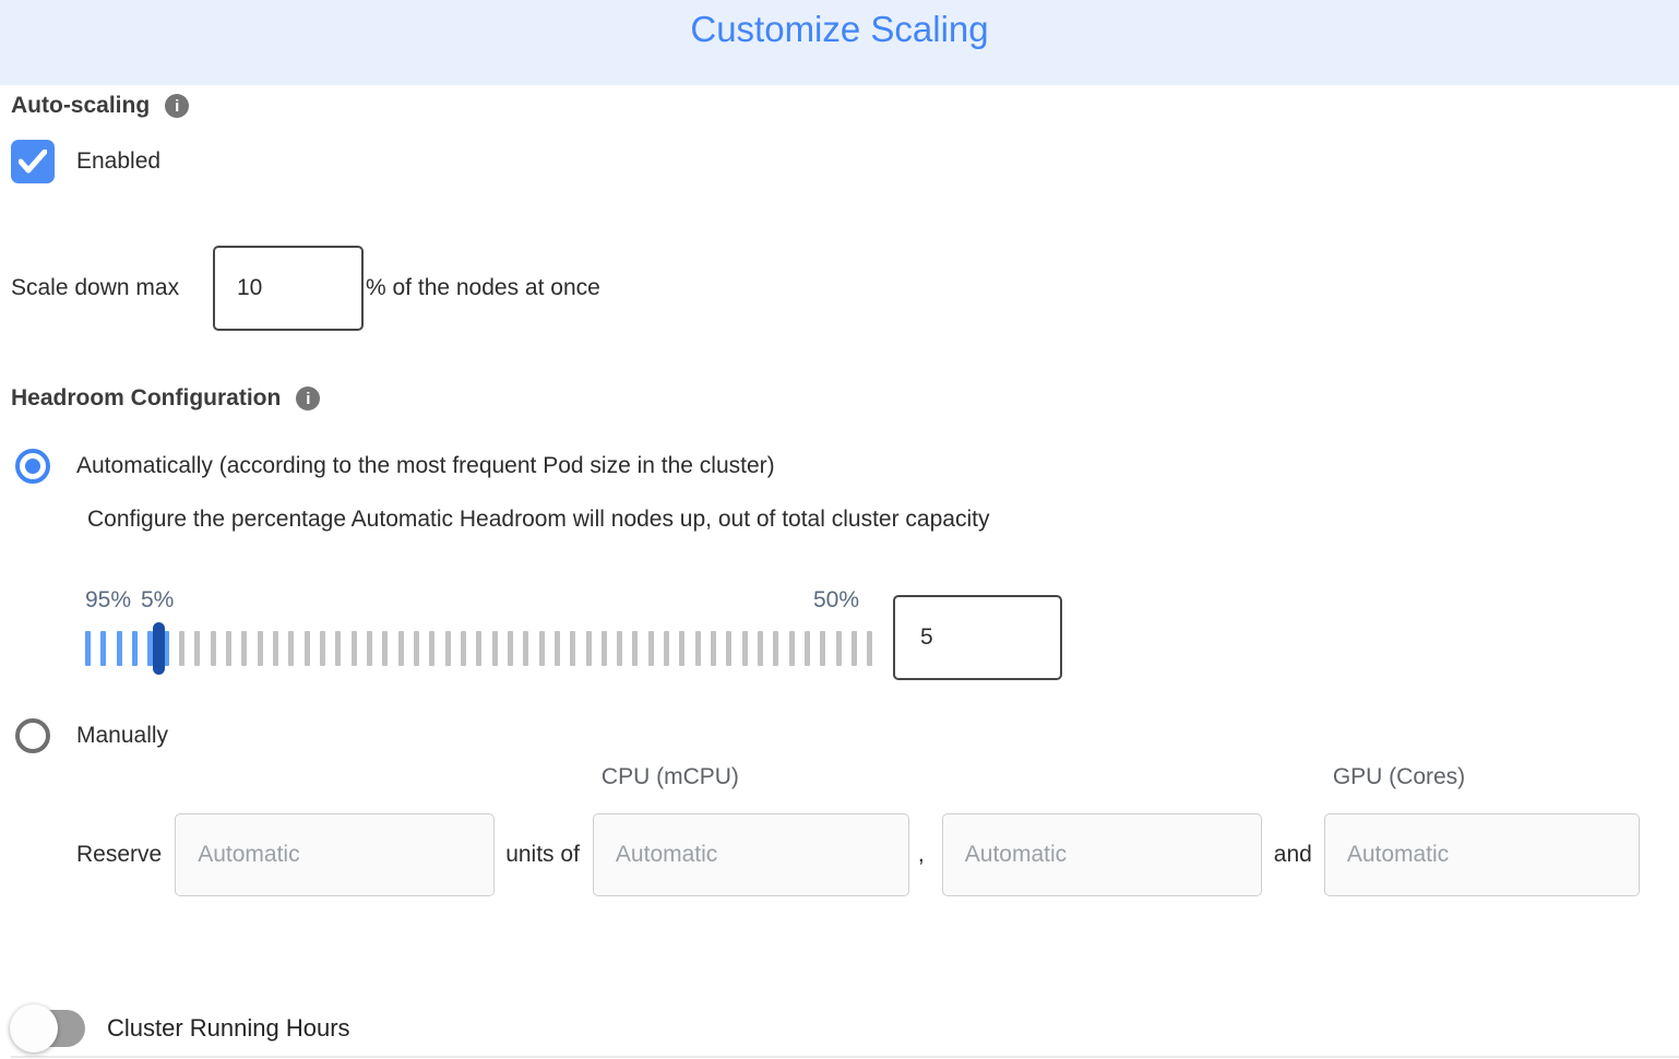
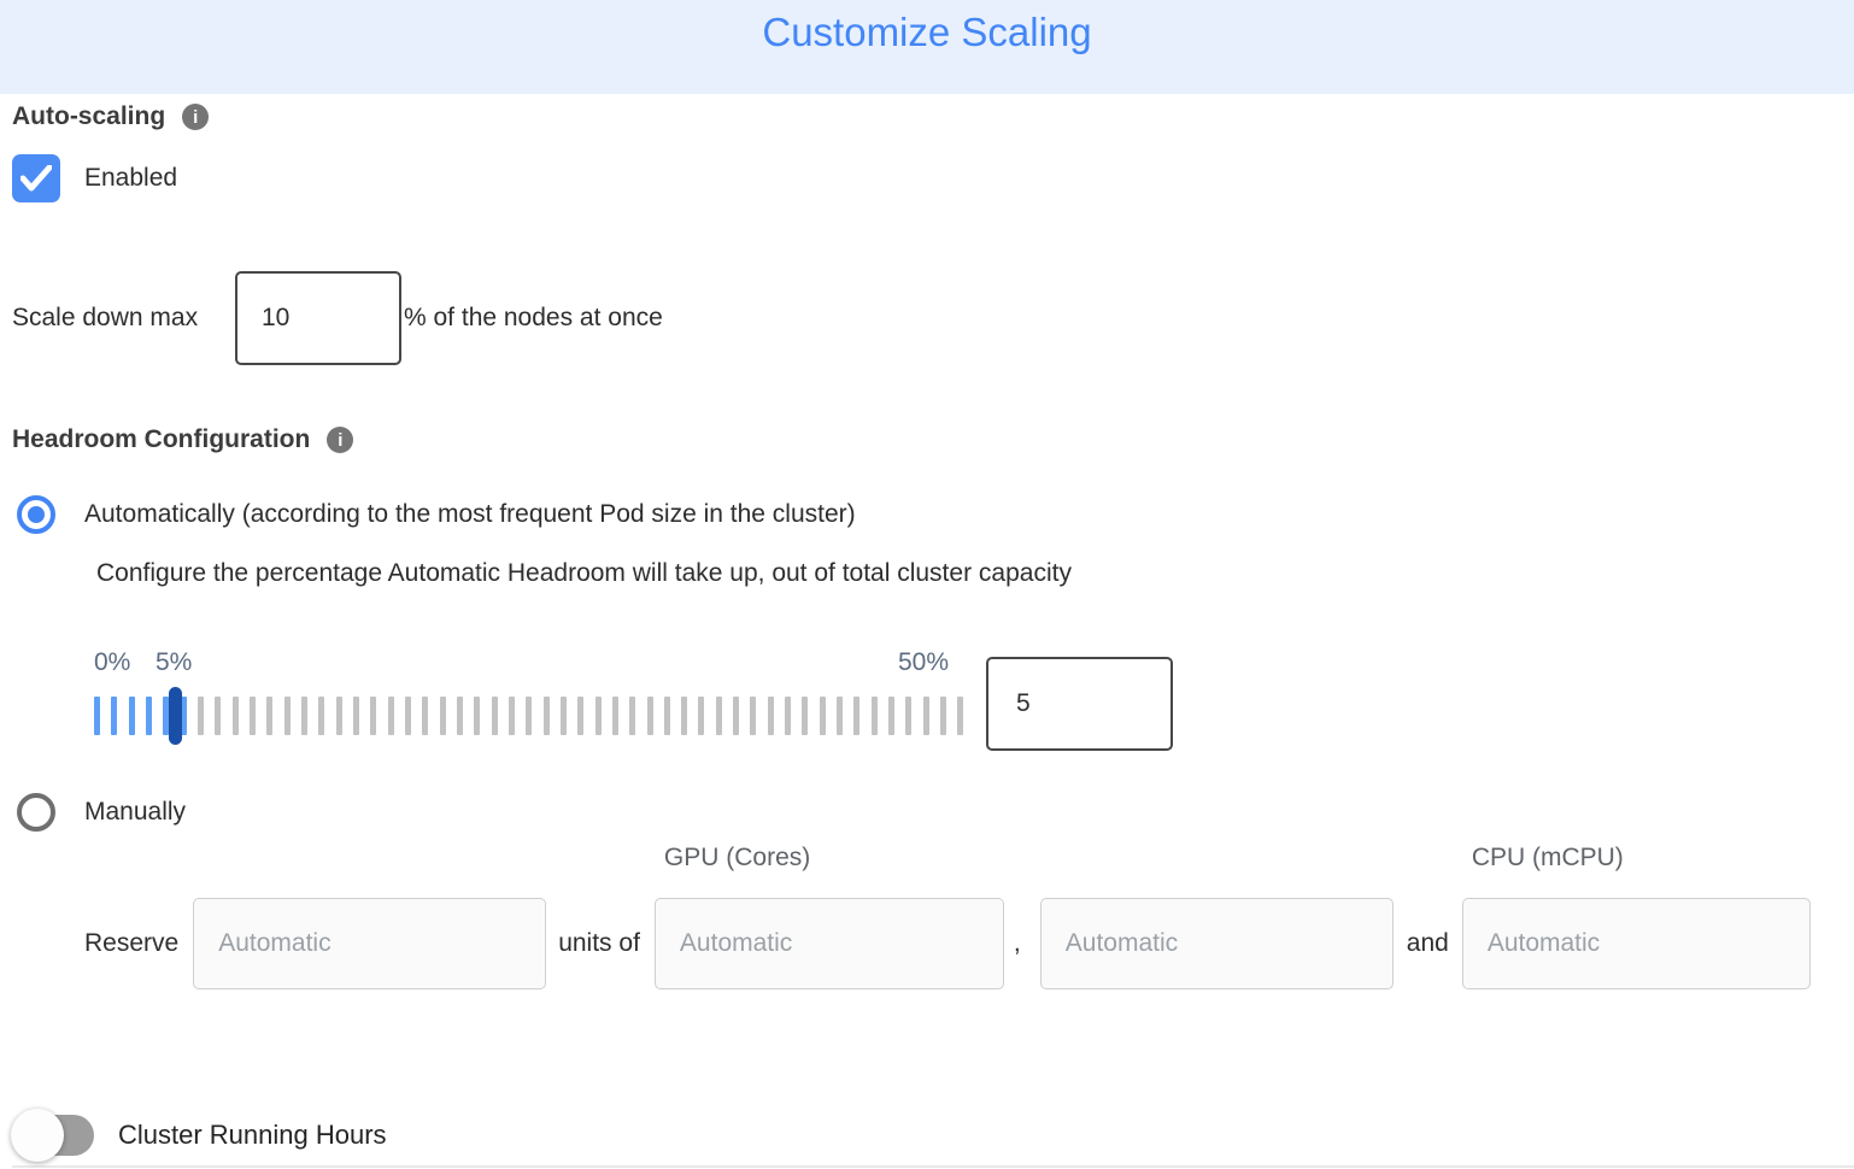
  Customize Scaling
  Auto-scaling
  i
  Enabled
  Scale down max
  10
  % of the nodes at once
  Headroom Configuration
  i
  Automatically (according to the most frequent Pod size in the cluster)
- Configure the percentage Automatic Headroom will nodes up, out of total cluster capacity
+ Configure the percentage Automatic Headroom will take up, out of total cluster capacity
- 95%
+ 0%
  5%
  50%
  5
  Manually
  Reserve
  Automatic
  units of
- CPU (mCPU)
+ GPU (Cores)
  Automatic
  ,
  Automatic
  and
- GPU (Cores)
+ CPU (mCPU)
  Automatic
  Cluster Running Hours
